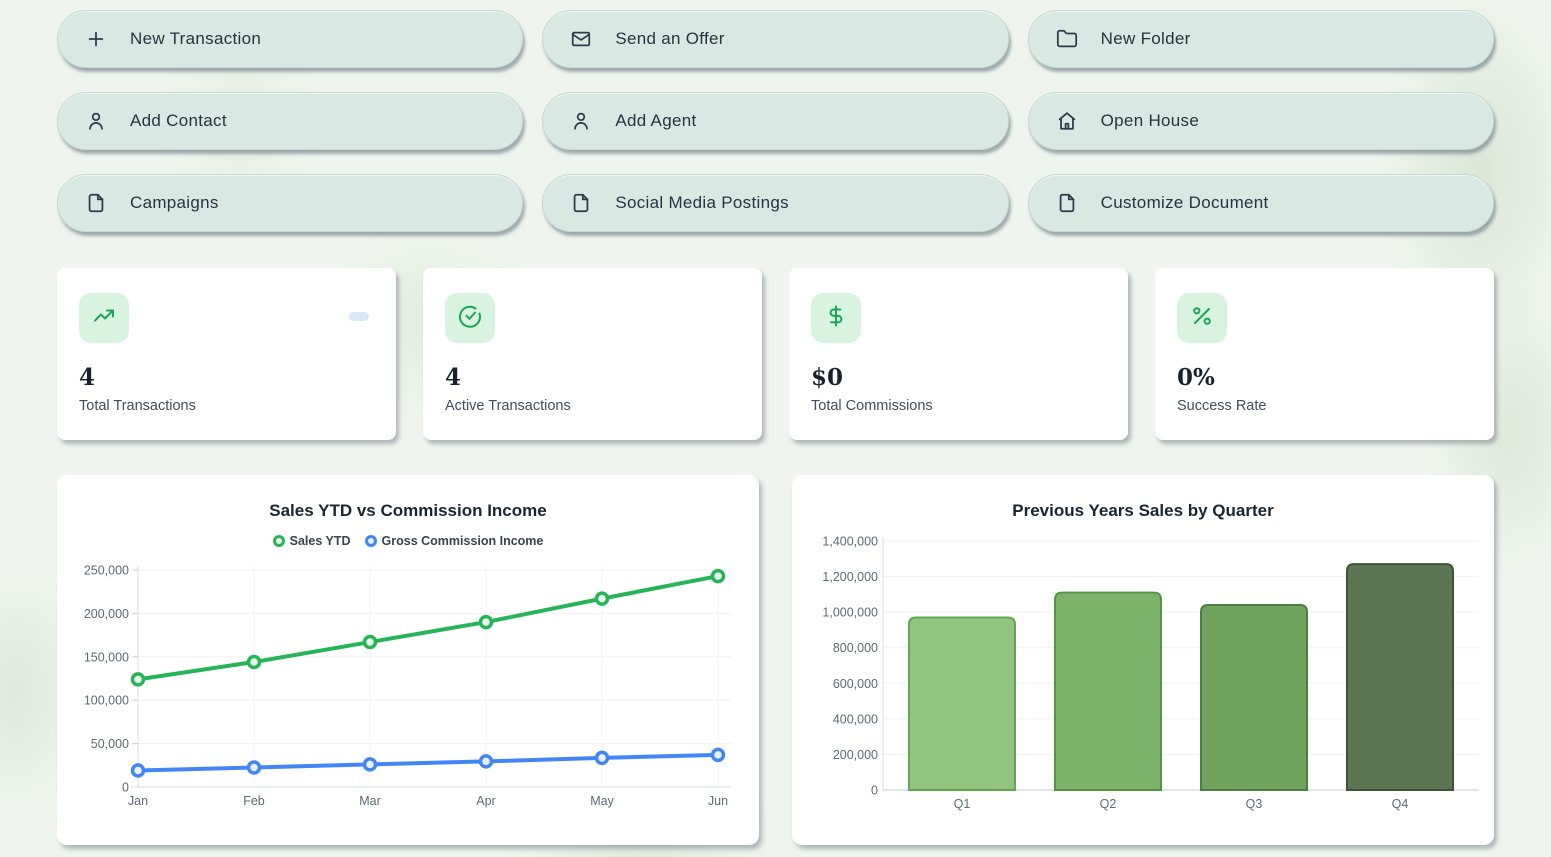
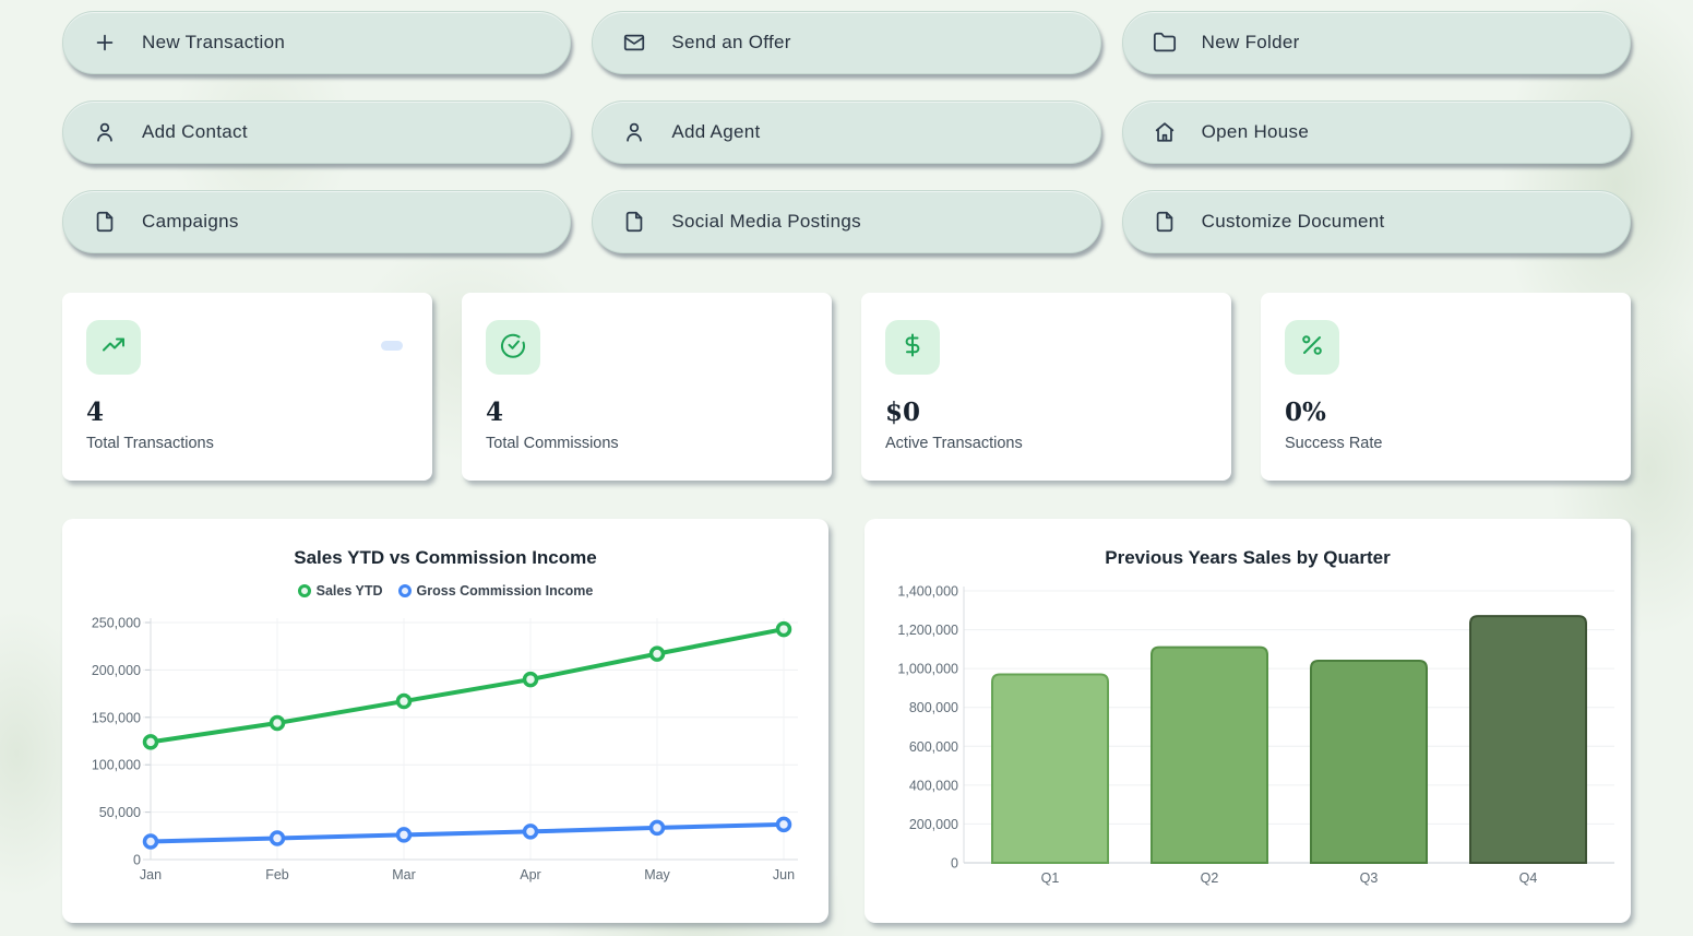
  New Transaction
  Send an Offer
  New Folder
  Add Contact
  Add Agent
  Open House
  Campaigns
  Social Media Postings
  Customize Document
  4
  Total Transactions
  4
- Active Transactions
+ Total Commissions
  $0
- Total Commissions
+ Active Transactions
  0%
  Success Rate
  Sales YTD vs Commission Income
  Sales YTD
  Gross Commission Income
  0
  50,000
  100,000
  150,000
  200,000
  250,000
  Jan
  Feb
  Mar
  Apr
  May
  Jun
  Previous Years Sales by Quarter
  0
  200,000
  400,000
  600,000
  800,000
  1,000,000
  1,200,000
  1,400,000
  Q1
  Q2
  Q3
  Q4
